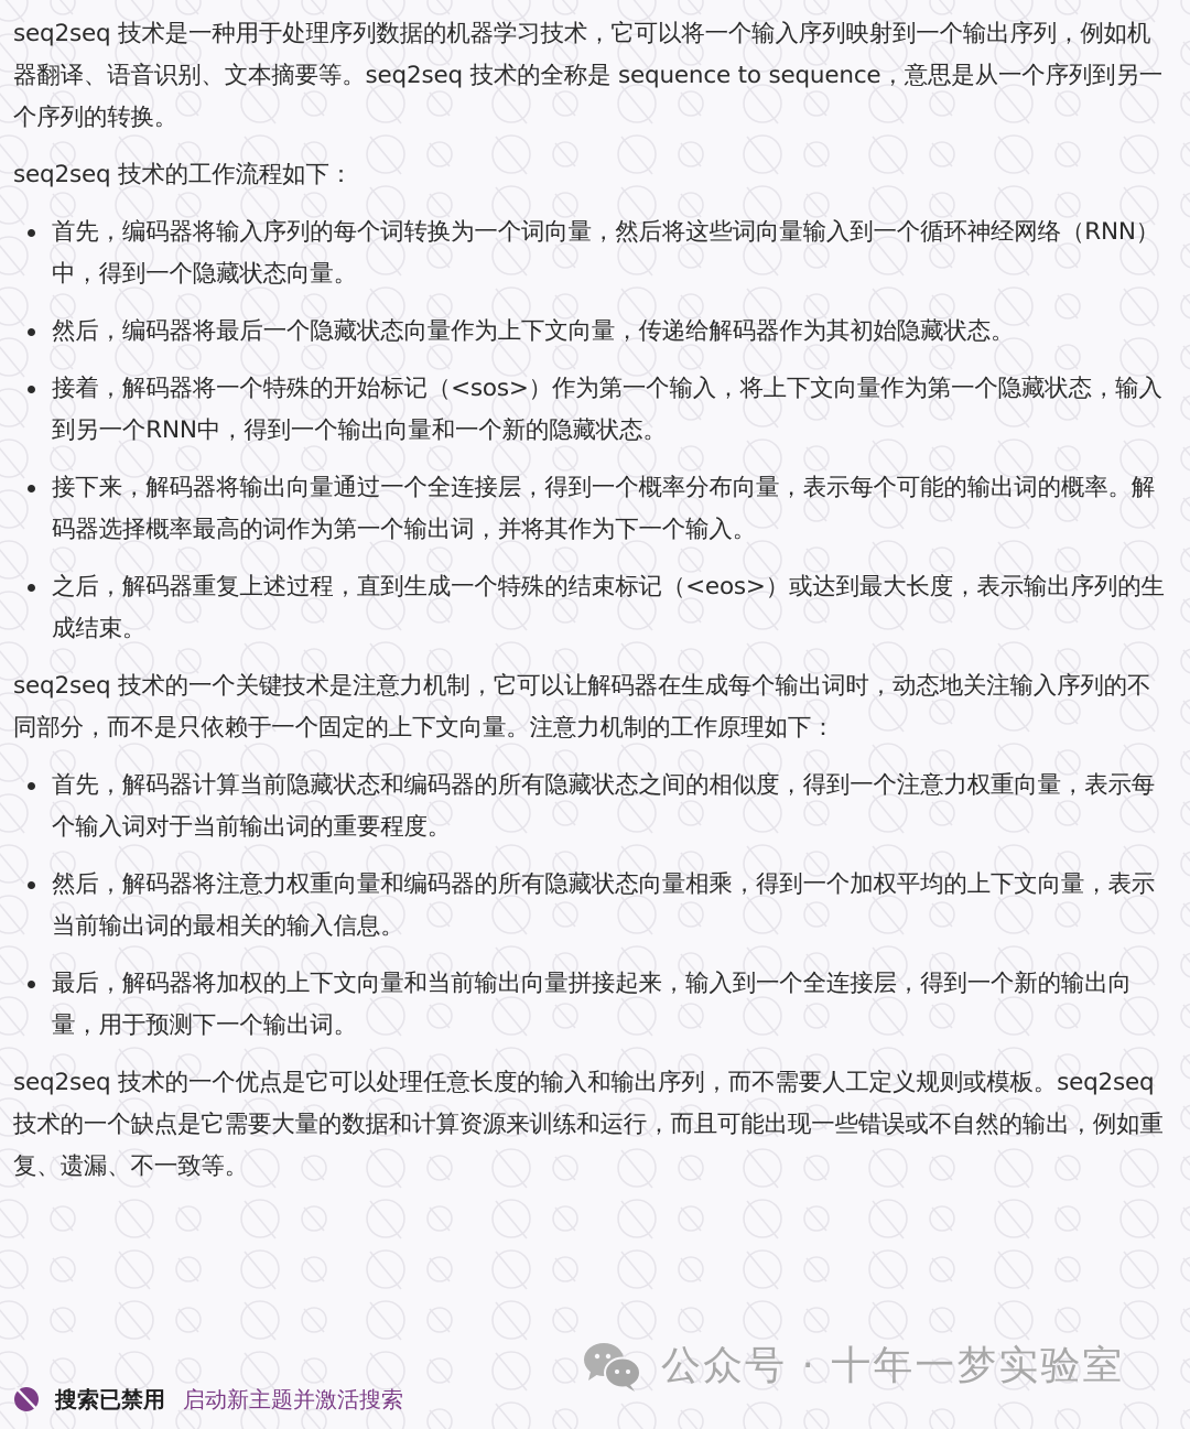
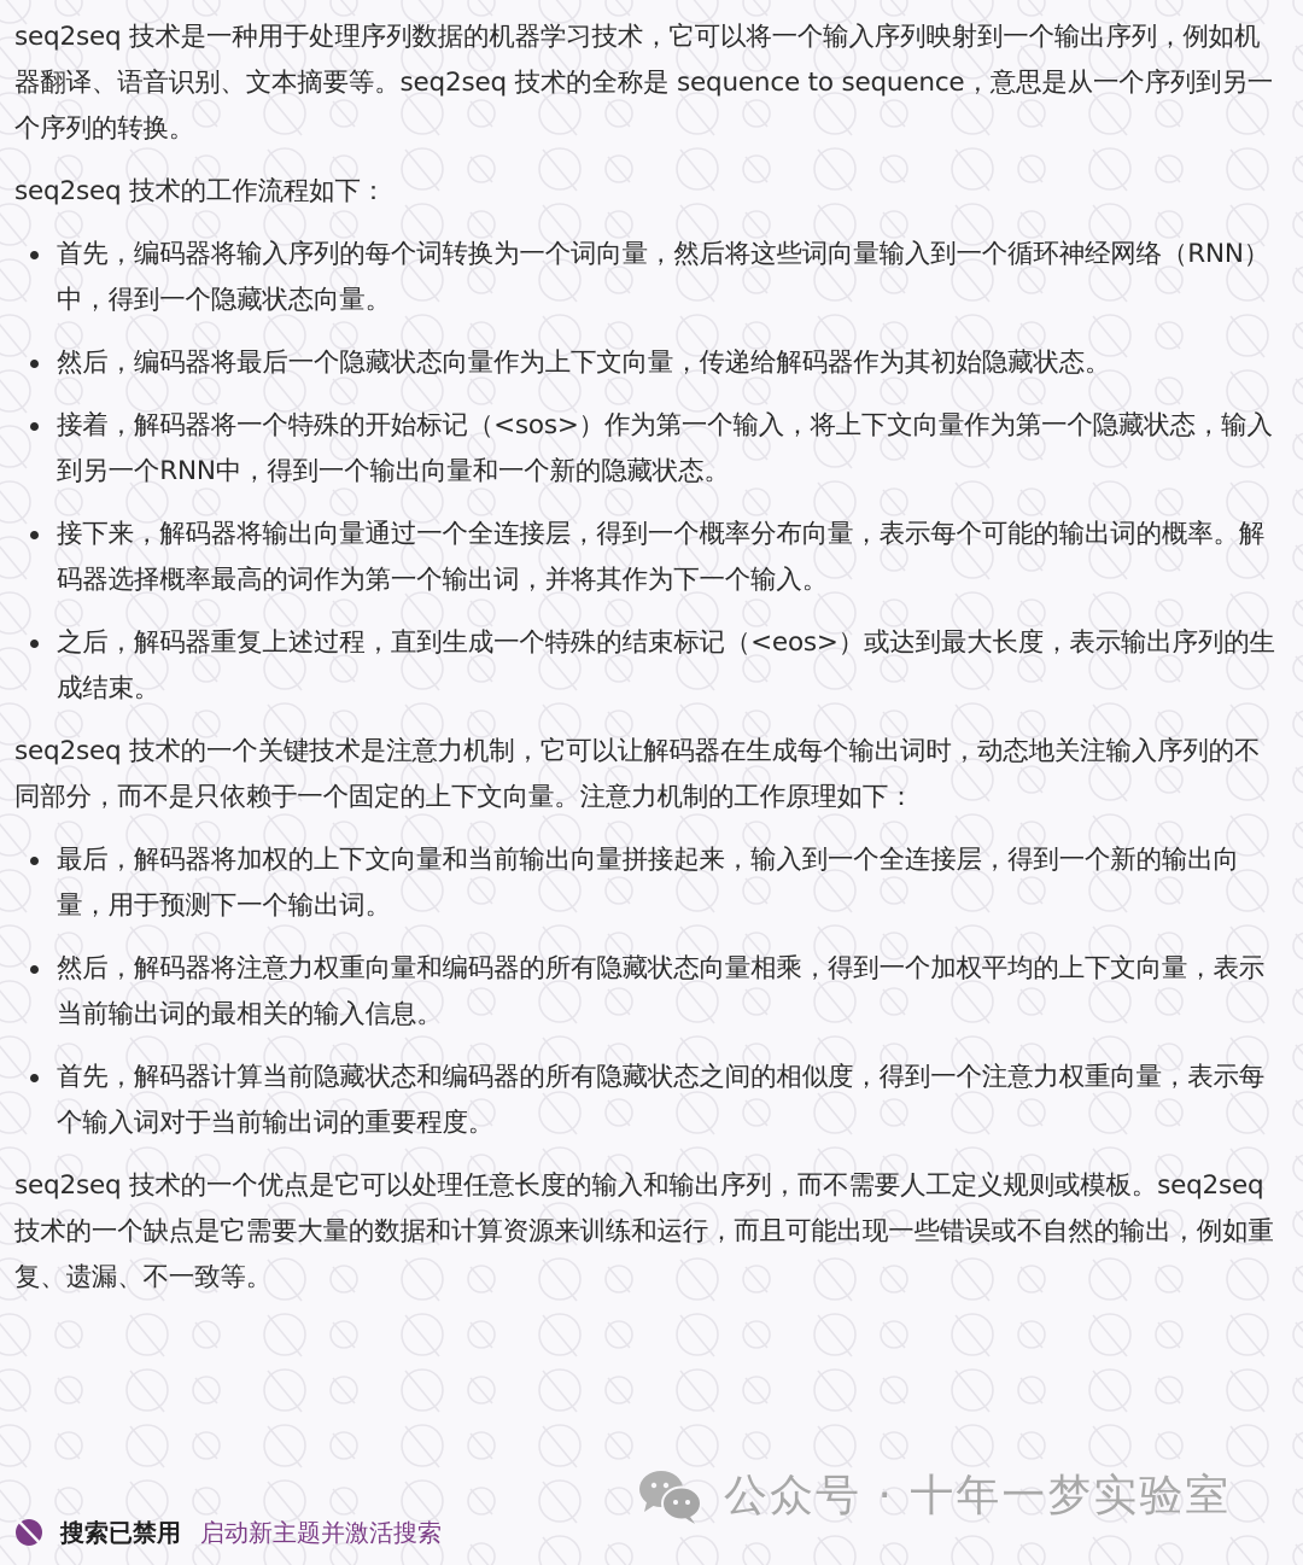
  seq2seq 技术是一种用于处理序列数据的机器学习技术，它可以将一个输入序列映射到一个输出序列，例如机器翻译、语音识别、文本摘要等。seq2seq 技术的全称是 sequence to sequence，意思是从一个序列到另一个序列的转换。
  seq2seq 技术的工作流程如下：
  首先，编码器将输入序列的每个词转换为一个词向量，然后将这些词向量输入到一个循环神经网络（RNN）中，得到一个隐藏状态向量。
  然后，编码器将最后一个隐藏状态向量作为上下文向量，传递给解码器作为其初始隐藏状态。
  接着，解码器将一个特殊的开始标记（<sos>）作为第一个输入，将上下文向量作为第一个隐藏状态，输入到另一个RNN中，得到一个输出向量和一个新的隐藏状态。
  接下来，解码器将输出向量通过一个全连接层，得到一个概率分布向量，表示每个可能的输出词的概率。解码器选择概率最高的词作为第一个输出词，并将其作为下一个输入。
  之后，解码器重复上述过程，直到生成一个特殊的结束标记（<eos>）或达到最大长度，表示输出序列的生成结束。
  seq2seq 技术的一个关键技术是注意力机制，它可以让解码器在生成每个输出词时，动态地关注输入序列的不同部分，而不是只依赖于一个固定的上下文向量。注意力机制的工作原理如下：
- 首先，解码器计算当前隐藏状态和编码器的所有隐藏状态之间的相似度，得到一个注意力权重向量，表示每个输入词对于当前输出词的重要程度。
+ 最后，解码器将加权的上下文向量和当前输出向量拼接起来，输入到一个全连接层，得到一个新的输出向量，用于预测下一个输出词。
  然后，解码器将注意力权重向量和编码器的所有隐藏状态向量相乘，得到一个加权平均的上下文向量，表示当前输出词的最相关的输入信息。
- 最后，解码器将加权的上下文向量和当前输出向量拼接起来，输入到一个全连接层，得到一个新的输出向量，用于预测下一个输出词。
+ 首先，解码器计算当前隐藏状态和编码器的所有隐藏状态之间的相似度，得到一个注意力权重向量，表示每个输入词对于当前输出词的重要程度。
  seq2seq 技术的一个优点是它可以处理任意长度的输入和输出序列，而不需要人工定义规则或模板。seq2seq 技术的一个缺点是它需要大量的数据和计算资源来训练和运行，而且可能出现一些错误或不自然的输出，例如重复、遗漏、不一致等。
  公众号 · 十年一梦实验室
  搜索已禁用
  启动新主题并激活搜索
